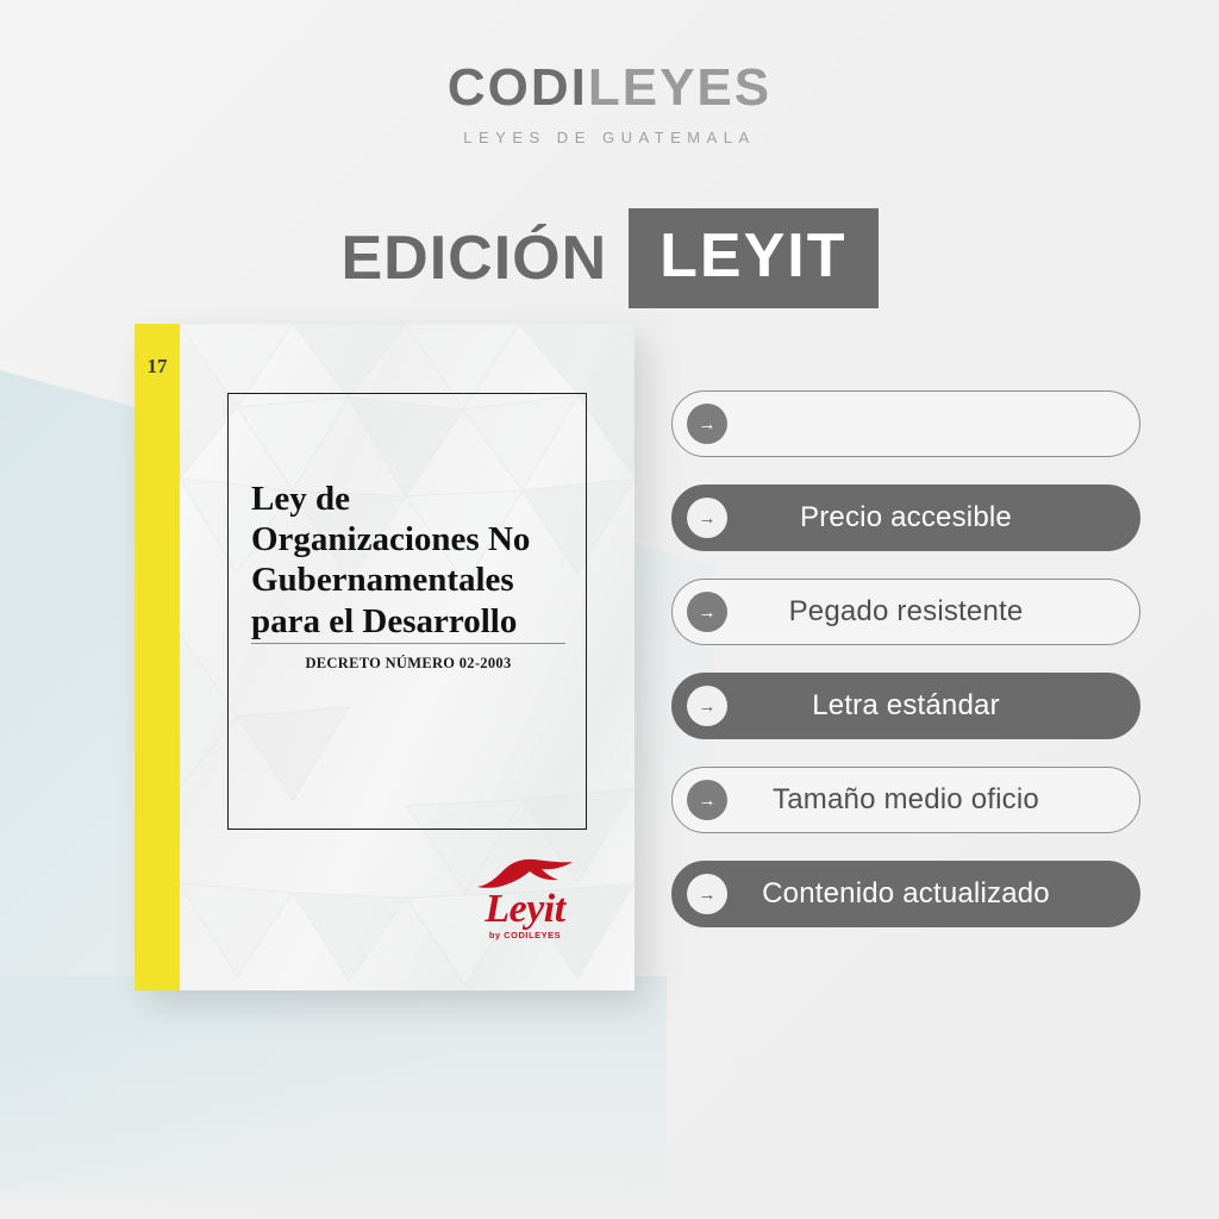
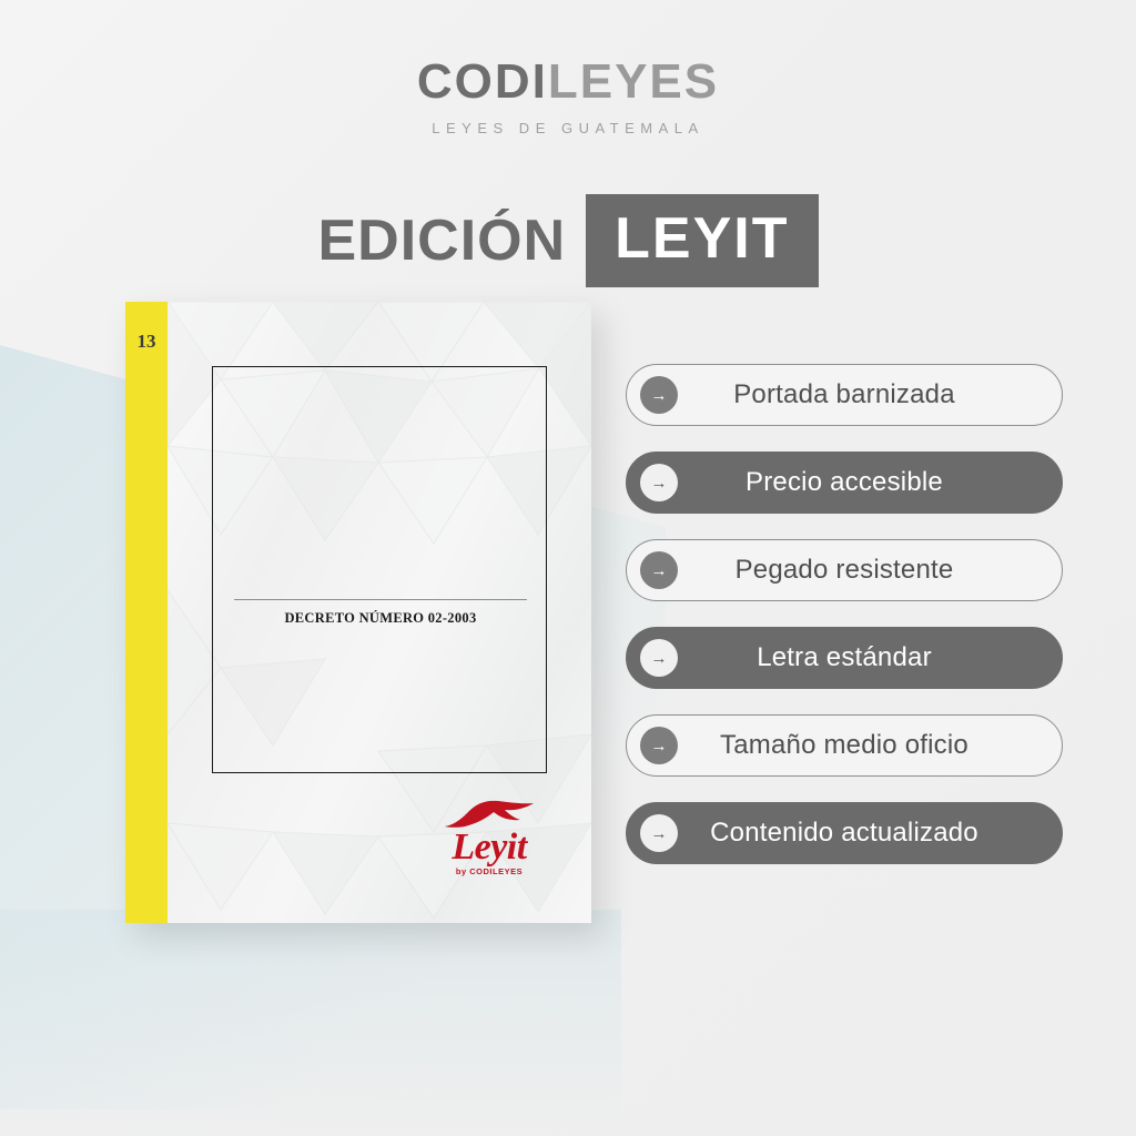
  CODILEYES
  LEYES DE GUATEMALA
  EDICIÓN LEYIT
- 17
+ 13
- Ley de Organizaciones No Gubernamentales para el Desarrollo
  DECRETO NÚMERO 02-2003
  Leyit
  by CODILEYES
  →
+ Portada barnizada
  →
  Precio accesible
  →
  Pegado resistente
  →
  Letra estándar
  →
  Tamaño medio oficio
  →
  Contenido actualizado
